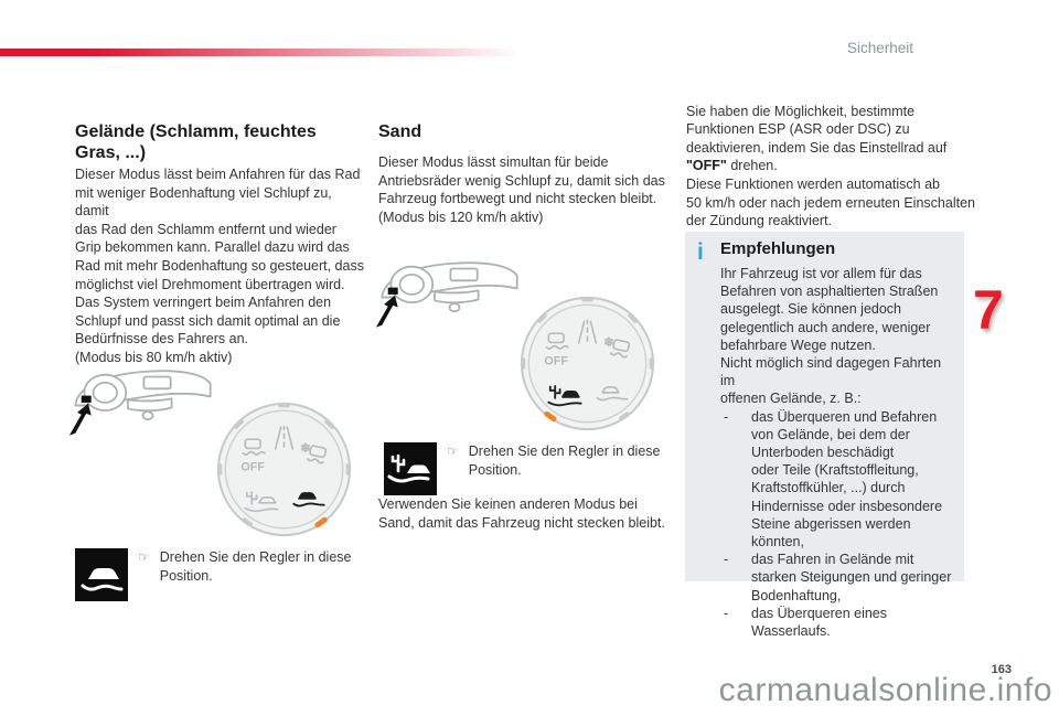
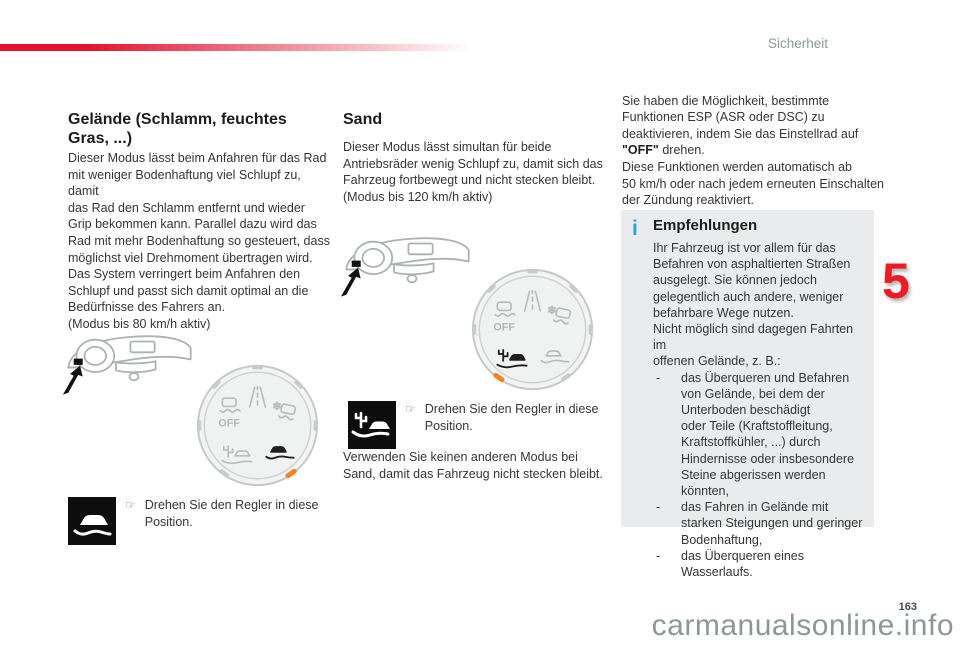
  Sicherheit
- 7
+ 5
  Gelände (Schlamm, feuchtes
  Gras, ...)
  Dieser Modus lässt beim Anfahren für das Rad
  mit weniger Bodenhaftung viel Schlupf zu, damit
  das Rad den Schlamm entfernt und wieder
  Grip bekommen kann. Parallel dazu wird das
  Rad mit mehr Bodenhaftung so gesteuert, dass
  möglichst viel Drehmoment übertragen wird.
  Das System verringert beim Anfahren den
  Schlupf und passt sich damit optimal an die
  Bedürfnisse des Fahrers an.
  (Modus bis 80 km/h aktiv)
  OFF
  ❄
  ☞
  Drehen Sie den Regler in diese Position.
  Sand
  Dieser Modus lässt simultan für beide
  Antriebsräder wenig Schlupf zu, damit sich das
  Fahrzeug fortbewegt und nicht stecken bleibt.
  (Modus bis 120 km/h aktiv)
  OFF
  ❄
  ☞
  Drehen Sie den Regler in diese Position.
  Verwenden Sie keinen anderen Modus bei
  Sand, damit das Fahrzeug nicht stecken bleibt.
  Sie haben die Möglichkeit, bestimmte
  Funktionen ESP (ASR oder DSC) zu
  deaktivieren, indem Sie das Einstellrad auf
  "OFF" drehen.
  Diese Funktionen werden automatisch ab
  50 km/h oder nach jedem erneuten Einschalten
  der Zündung reaktiviert.
  i
  Empfehlungen
  Ihr Fahrzeug ist vor allem für das
  Befahren von asphaltierten Straßen
  ausgelegt. Sie können jedoch
  gelegentlich auch andere, weniger
  befahrbare Wege nutzen.
  Nicht möglich sind dagegen Fahrten im
  offenen Gelände, z. B.:
  -
  das Überqueren und Befahren
  von Gelände, bei dem der
  Unterboden beschädigt
  oder Teile (Kraftstoffleitung,
  Kraftstoffkühler, ...) durch
  Hindernisse oder insbesondere
  Steine abgerissen werden könnten,
  -
  das Fahren in Gelände mit
  starken Steigungen und geringer
  Bodenhaftung,
  -
  das Überqueren eines Wasserlaufs.
  163
  carmanualsonline.info
